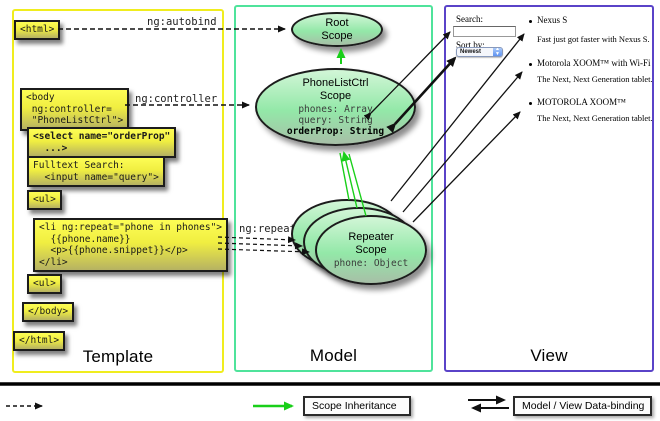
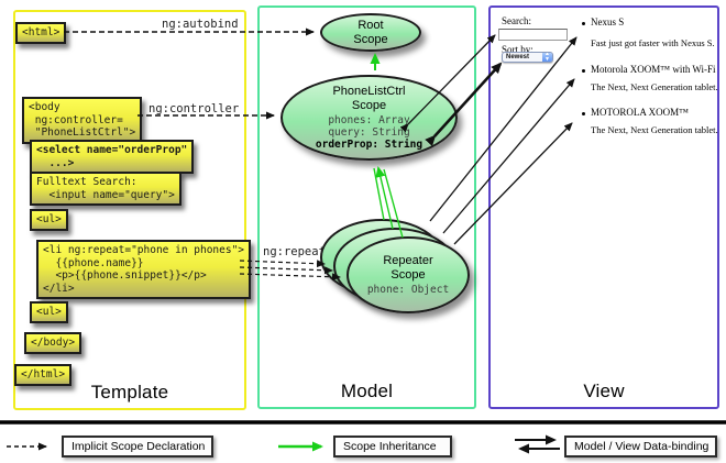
  Template
  Model
  View
  <html>
  <body
  ng:controller=
  "PhoneListCtrl">
  <select name="orderProp"
  ...>
  Fulltext Search:
  <input name="query">
  <ul>
  <li ng:repeat="phone in phones">
  {{phone.name}}
  <p>{{phone.snippet}}</p>
  </li>
  <ul>
  </body>
  </html>
  ng:autobind
  ng:controller
  ng:repea
  Root
  Scope
  PhoneListCtrl
  Scope
  phones: Array
  query: String
  orderProp: String
  Repeater
  Scope
  phone: Object
  Search:
  Sort by:
  Nexus S
  Fast just got faster with Nexus S.
  Motorola XOOM™ with Wi-Fi
  The Next, Next Generation tablet.
  MOTOROLA XOOM™
  The Next, Next Generation tablet.
+ Implicit Scope Declaration
  Scope Inheritance
  Model / View Data-binding
